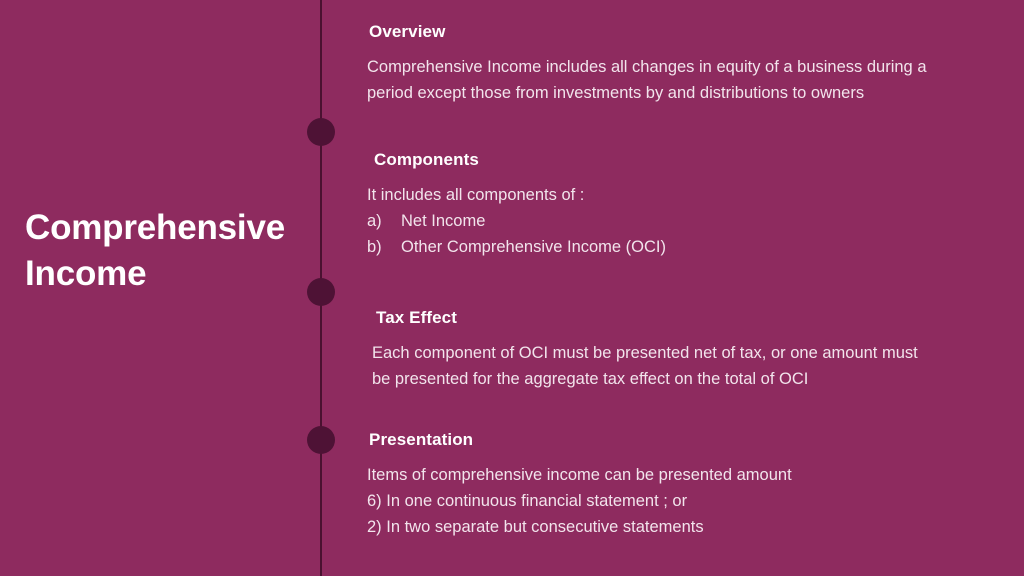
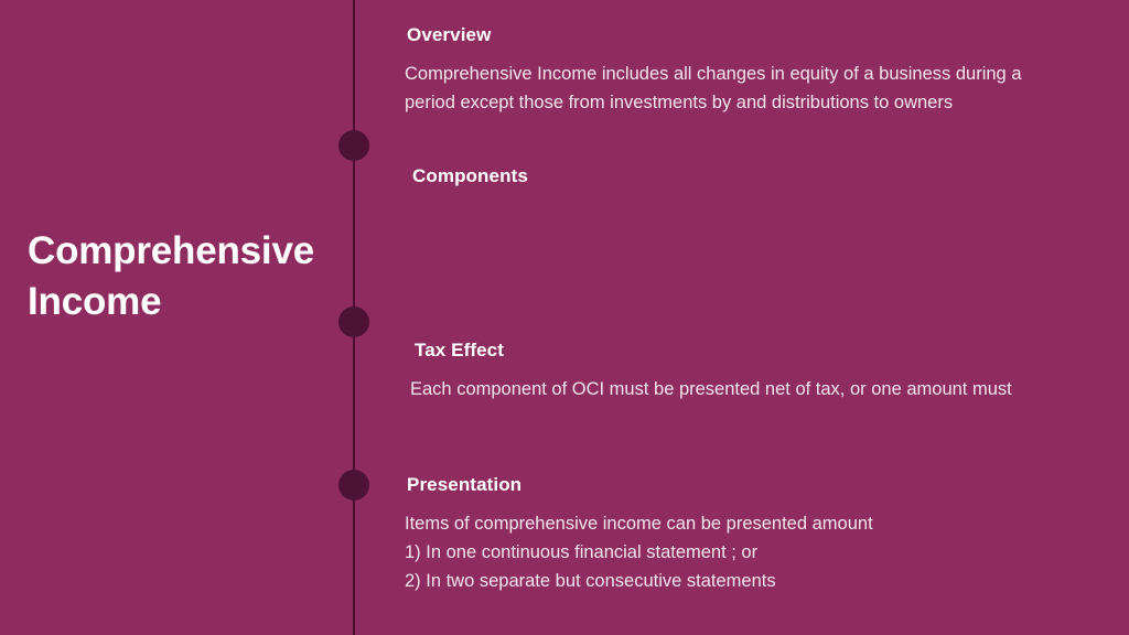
  Comprehensive Income
  Overview
  Comprehensive Income includes all changes in equity of a business during a
  period except those from investments by and distributions to owners
  Components
- It includes all components of :
- a)
- Net Income
- b)
- Other Comprehensive Income (OCI)
  Tax Effect
  Each component of OCI must be presented net of tax, or one amount must
- be presented for the aggregate tax effect on the total of OCI
  Presentation
  Items of comprehensive income can be presented amount
- 6) In one continuous financial statement ; or
+ 1) In one continuous financial statement ; or
  2) In two separate but consecutive statements
